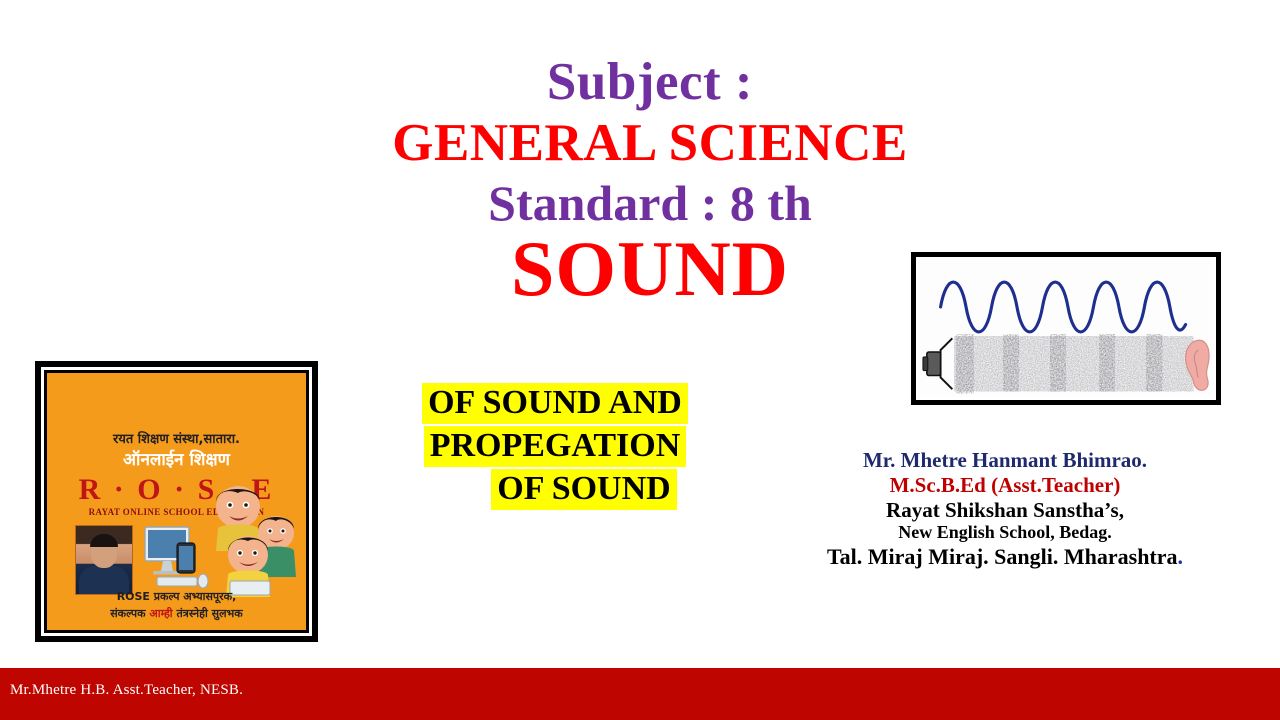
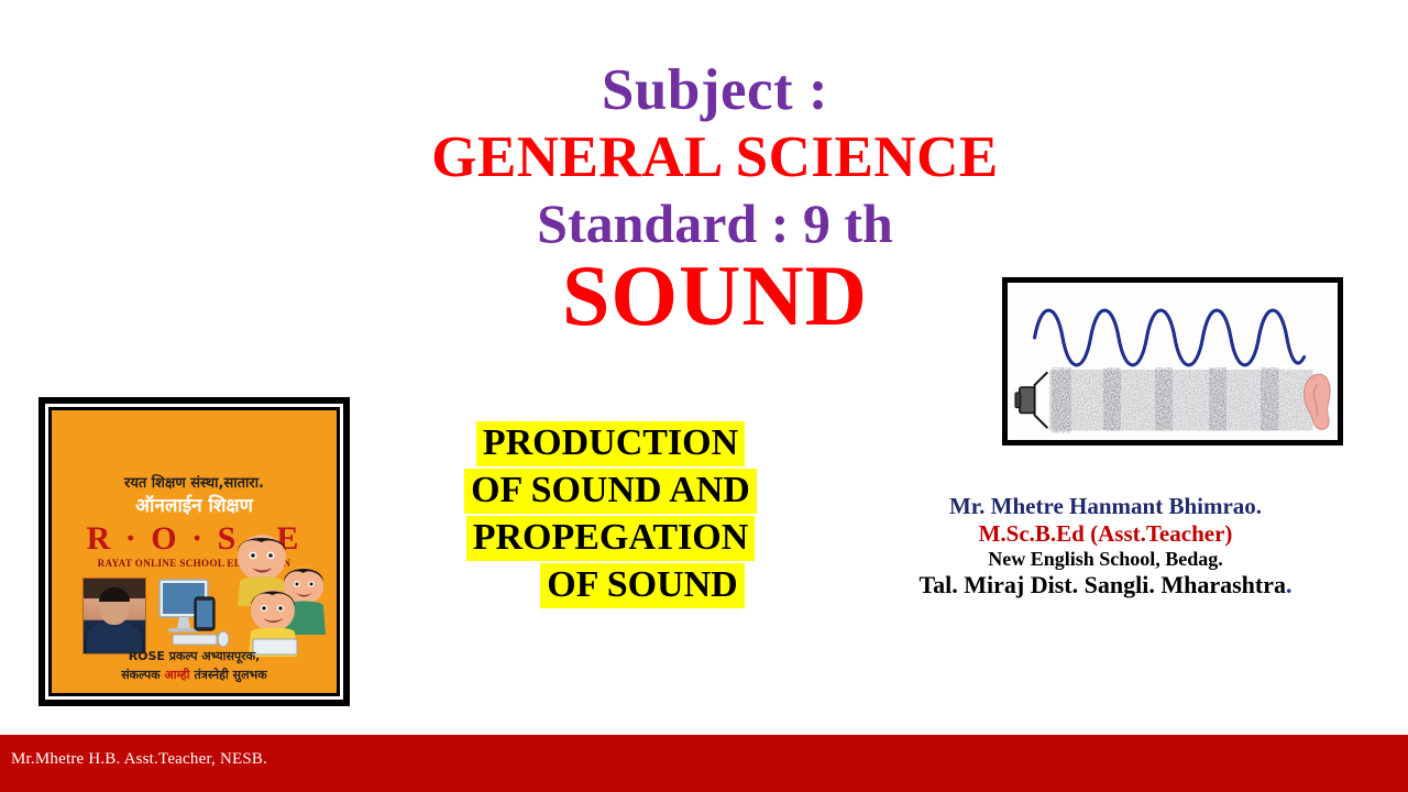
  Subject :
  GENERAL SCIENCE
- Standard : 8 th
+ Standard : 9 th
  SOUND
+ PRODUCTION
  OF SOUND AND
  PROPEGATION
  OF SOUND
  Mr. Mhetre Hanmant Bhimrao.
  M.Sc.B.Ed (Asst.Teacher)
- Rayat Shikshan Sanstha’s,
  New English School, Bedag.
- Tal. Miraj Miraj. Sangli. Mharashtra.
+ Tal. Miraj Dist. Sangli. Mharashtra.
  रयत शिक्षण संस्था,सातारा.
  ऑनलाईन शिक्षण
  R · O · S E
  RAYAT ONLINE SCHOOL EDN
  ROSE प्रकल्प अभ्यासपूरक,
  संकल्पक आम्ही तंत्रस्नेही सुलभक
  Mr.Mhetre H.B. Asst.Teacher, NESB.
